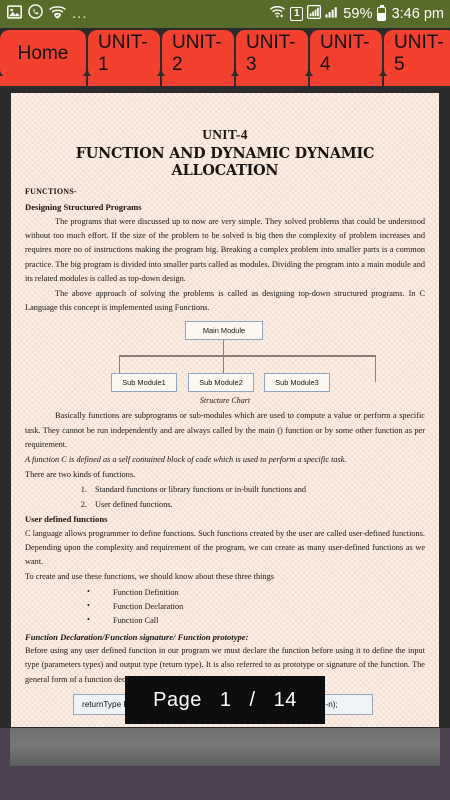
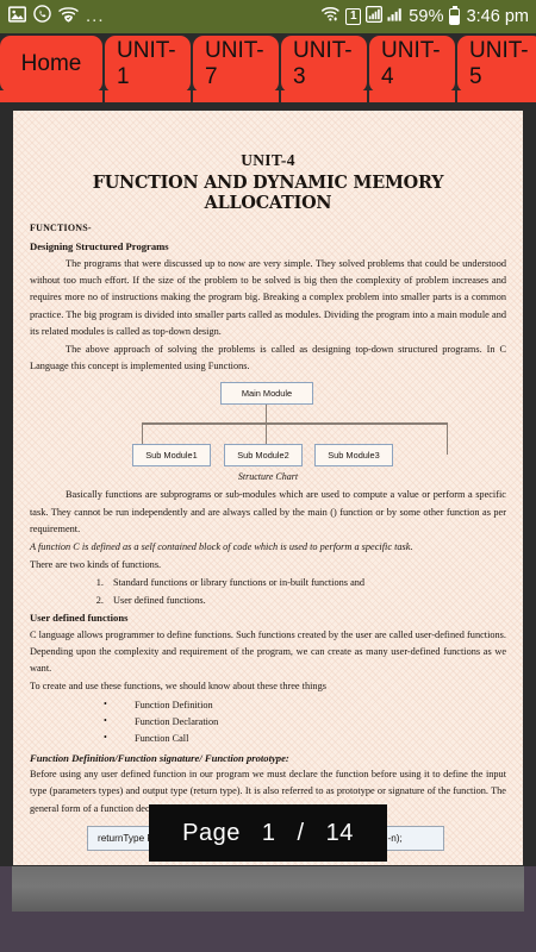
  ...
  1
  59%
  3:46 pm
  Home
  UNIT-1
- UNIT-2
+ UNIT-7
  UNIT-3
  UNIT-4
  UNIT-5
  UNIT-4
- FUNCTION AND DYNAMIC DYNAMIC ALLOCATION
+ FUNCTION AND DYNAMIC MEMORY ALLOCATION
  FUNCTIONS-
  Designing Structured Programs
  The programs that were discussed up to now are very simple. They solved problems that could be understood without too much effort. If the size of the problem to be solved is big then the complexity of problem increases and requires more no of instructions making the program big. Breaking a complex problem into smaller parts is a common practice. The big program is divided into smaller parts called as modules. Dividing the program into a main module and its related modules is called as top-down design.
  The above approach of solving the problems is called as designing top-down structured programs. In C Language this concept is implemented using Functions.
  Main Module
  Sub Module1
  Sub Module2
  Sub Module3
  Structure Chart
  Basically functions are subprograms or sub-modules which are used to compute a value or perform a specific task. They cannot be run independently and are always called by the main () function or by some other function as per requirement.
  A function C is defined as a self contained block of code which is used to perform a specific task.
  There are two kinds of functions.
  Standard functions or library functions or in-built functions and
  User defined functions.
  User defined functions
  C language allows programmer to define functions. Such functions created by the user are called user-defined functions. Depending upon the complexity and requirement of the program, we can create as many user-defined functions as we want.
  To create and use these functions, we should know about these three things
  Function Definition
  Function Declaration
  Function Call
- Function Declaration/Function signature/ Function prototype:
+ Function Definition/Function signature/ Function prototype:
  Before using any user defined function in our program we must declare the function before using it to define the input type (parameters types) and output type (return type). It is also referred to as prototype or signature of the function. The general form of a function dec
  Page
  1
  /
  14
